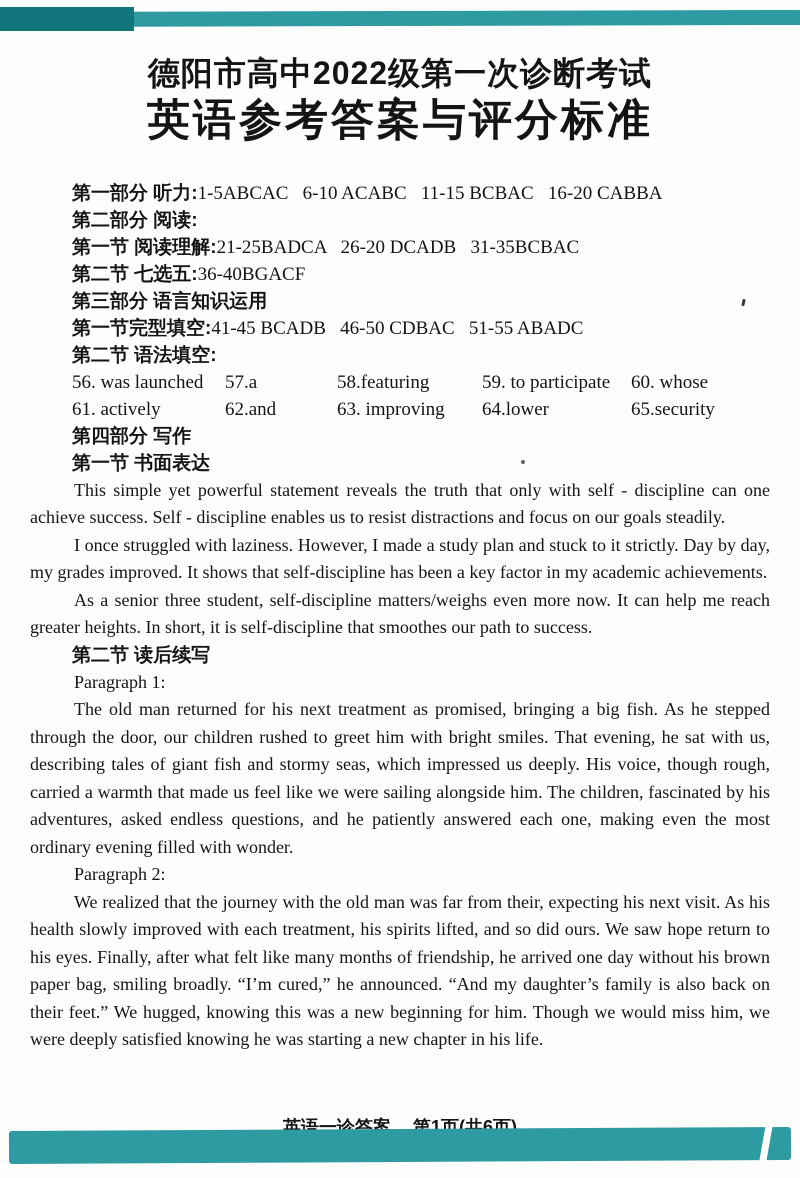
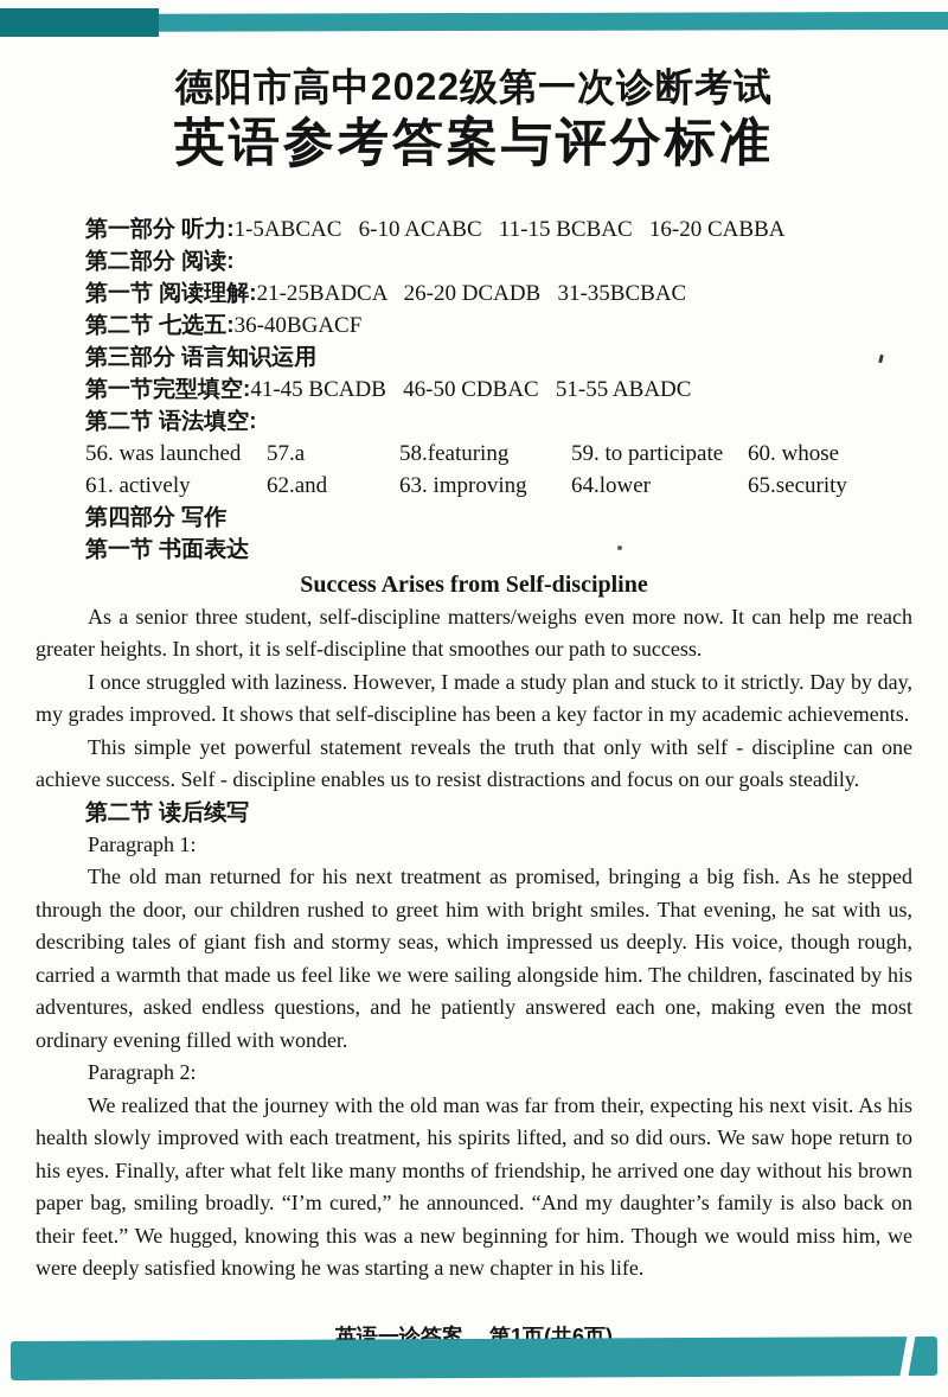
  德阳市高中2022级第一次诊断考试
  英语参考答案与评分标准
  第一部分 听力:1-5ABCAC 6-10 ACABC 11-15 BCBAC 16-20 CABBA
  第二部分 阅读:
  第一节 阅读理解:21-25BADCA 26-20 DCADB 31-35BCBAC
  第二节 七选五:36-40BGACF
  第三部分 语言知识运用
  第一节完型填空:41-45 BCADB 46-50 CDBAC 51-55 ABADC
  第二节 语法填空:
  56. was launched
  57.a
  58.featuring
  59. to participate
  60. whose
  61. actively
  62.and
  63. improving
  64.lower
  65.security
  第四部分 写作
  第一节 书面表达
+ Success Arises from Self-discipline
- This simple yet powerful statement reveals the truth that only with self - discipline can one achieve success. Self - discipline enables us to resist distractions and focus on our goals steadily.
+ As a senior three student, self-discipline matters/weighs even more now. It can help me reach greater heights. In short, it is self-discipline that smoothes our path to success.
  I once struggled with laziness. However, I made a study plan and stuck to it strictly. Day by day, my grades improved. It shows that self-discipline has been a key factor in my academic achievements.
- As a senior three student, self-discipline matters/weighs even more now. It can help me reach greater heights. In short, it is self-discipline that smoothes our path to success.
+ This simple yet powerful statement reveals the truth that only with self - discipline can one achieve success. Self - discipline enables us to resist distractions and focus on our goals steadily.
  第二节 读后续写
  Paragraph 1:
  The old man returned for his next treatment as promised, bringing a big fish. As he stepped through the door, our children rushed to greet him with bright smiles. That evening, he sat with us, describing tales of giant fish and stormy seas, which impressed us deeply. His voice, though rough, carried a warmth that made us feel like we were sailing alongside him. The children, fascinated by his adventures, asked endless questions, and he patiently answered each one, making even the most ordinary evening filled with wonder.
  Paragraph 2:
  We realized that the journey with the old man was far from their, expecting his next visit. As his health slowly improved with each treatment, his spirits lifted, and so did ours. We saw hope return to his eyes. Finally, after what felt like many months of friendship, he arrived one day without his brown paper bag, smiling broadly. “I’m cured,” he announced. “And my daughter’s family is also back on their feet.” We hugged, knowing this was a new beginning for him. Though we would miss him, we were deeply satisfied knowing he was starting a new chapter in his life.
  英语一诊答案 第1页(共6页)
